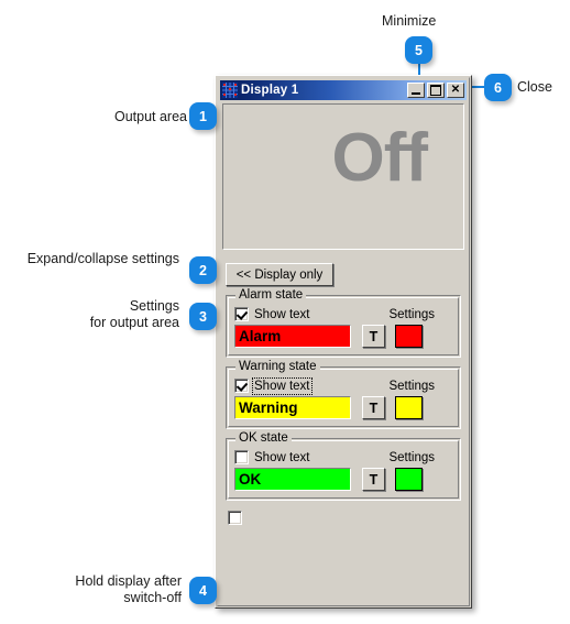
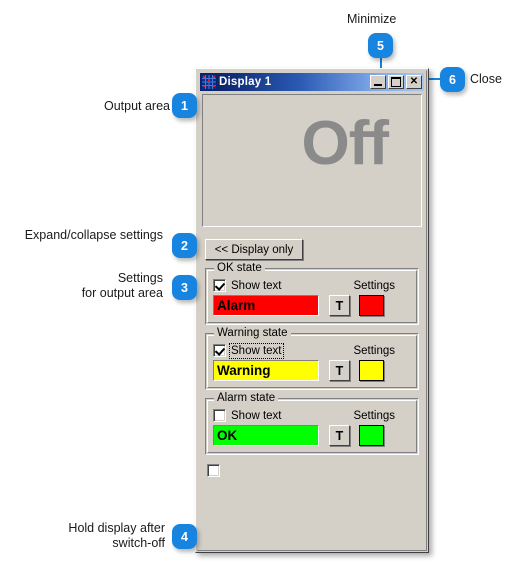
  Output area
  1
  Expand/collapse settings
  2
  Settings
  for output area
  3
  Hold display after
  switch-off
  4
  Minimize
  5
  6
  Close
  Display 1
  ✕
  Off
  << Display only
- Alarm state
+ OK state
  Show text
  Settings
  Alarm
  T
  Warning state
  Show text
  Settings
  Warning
  T
- OK state
+ Alarm state
  Show text
  Settings
  OK
  T
